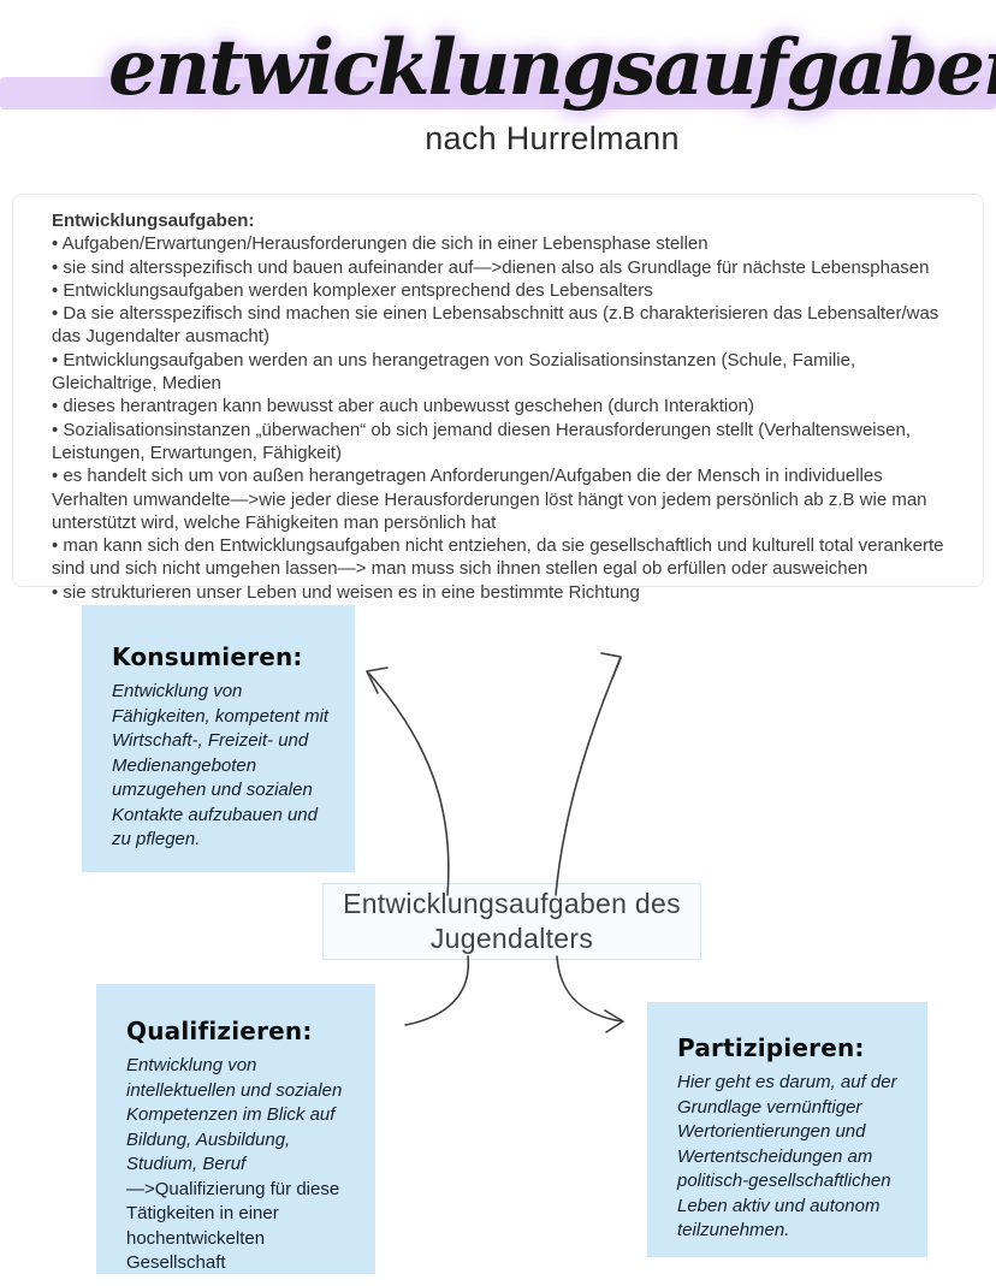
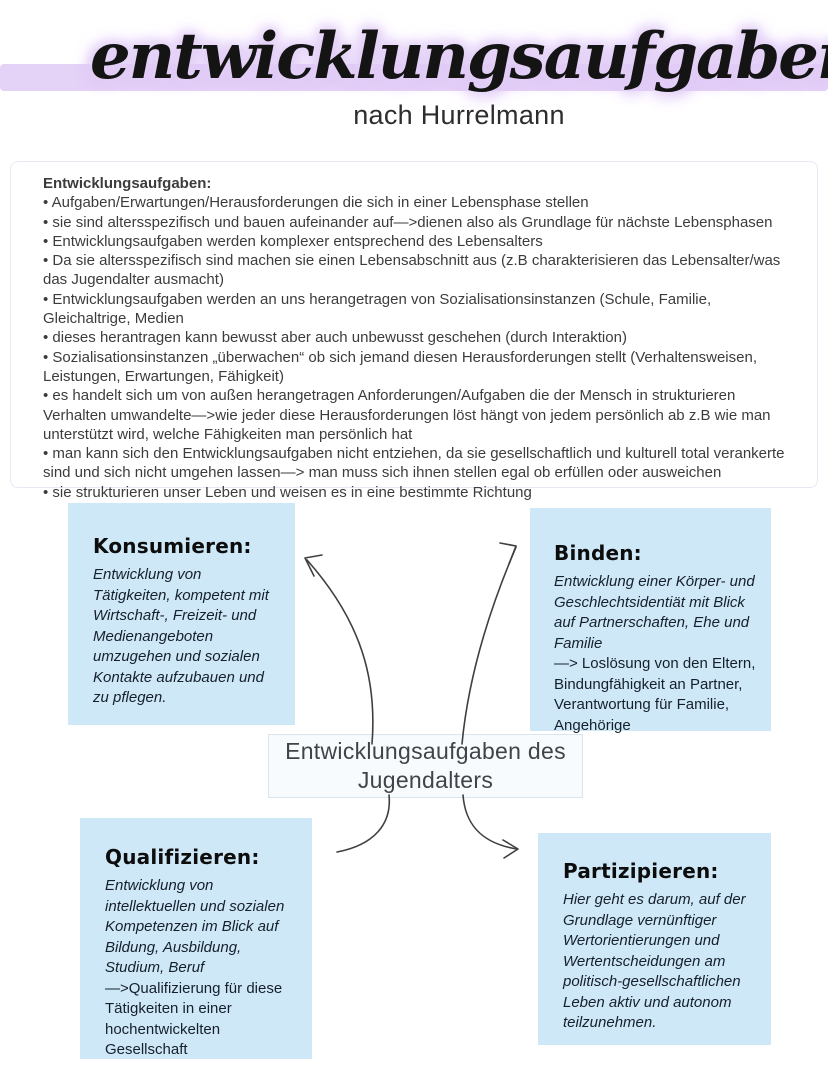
  entwicklungsaufgabe
  nach Hurrelmann
  Entwicklungsaufgaben:
  • Aufgaben/Erwartungen/Herausforderungen die sich in einer Lebensphase stellen
  • sie sind altersspezifisch und bauen aufeinander auf—>dienen also als Grundlage für nächste Lebensphasen
  • Entwicklungsaufgaben werden komplexer entsprechend des Lebensalters
  • Da sie altersspezifisch sind machen sie einen Lebensabschnitt aus (z.B charakterisieren das Lebensalter/was das Jugendalter ausmacht)
  • Entwicklungsaufgaben werden an uns herangetragen von Sozialisationsinstanzen (Schule, Familie, Gleichaltrige, Medien
  • dieses herantragen kann bewusst aber auch unbewusst geschehen (durch Interaktion)
  • Sozialisationsinstanzen „überwachen“ ob sich jemand diesen Herausforderungen stellt (Verhaltensweisen, Leistungen, Erwartungen, Fähigkeit)
- • es handelt sich um von außen herangetragen Anforderungen/Aufgaben die der Mensch in individuelles Verhalten umwandelte—>wie jeder diese Herausforderungen löst hängt von jedem persönlich ab z.B wie man unterstützt wird, welche Fähigkeiten man persönlich hat
+ • es handelt sich um von außen herangetragen Anforderungen/Aufgaben die der Mensch in strukturieren Verhalten umwandelte—>wie jeder diese Herausforderungen löst hängt von jedem persönlich ab z.B wie man unterstützt wird, welche Fähigkeiten man persönlich hat
  • man kann sich den Entwicklungsaufgaben nicht entziehen, da sie gesellschaftlich und kulturell total verankerte sind und sich nicht umgehen lassen—> man muss sich ihnen stellen egal ob erfüllen oder ausweichen
  • sie strukturieren unser Leben und weisen es in eine bestimmte Richtung
  Konsumieren:
- Entwicklung von Fähigkeiten, kompetent mit Wirtschaft-, Freizeit- und Medienangeboten umzugehen und sozialen Kontakte aufzubauen und zu pflegen.
+ Entwicklung von Tätigkeiten, kompetent mit Wirtschaft-, Freizeit- und Medienangeboten umzugehen und sozialen Kontakte aufzubauen und zu pflegen.
+ Binden:
+ Entwicklung einer Körper- und Geschlechtsidentiät mit Blick auf Partnerschaften, Ehe und Familie
+ —> Loslösung von den Eltern, Bindungfähigkeit an Partner, Verantwortung für Familie, Angehörige
  Qualifizieren:
  Entwicklung von intellektuellen und sozialen Kompetenzen im Blick auf Bildung, Ausbildung, Studium, Beruf
  —>Qualifizierung für diese Tätigkeiten in einer hochentwickelten Gesellschaft
  Partizipieren:
  Hier geht es darum, auf der Grundlage vernünftiger Wertorientierungen und Wertentscheidungen am politisch-gesellschaftlichen Leben aktiv und autonom teilzunehmen.
  Entwicklungsaufgaben des Jugendalters
